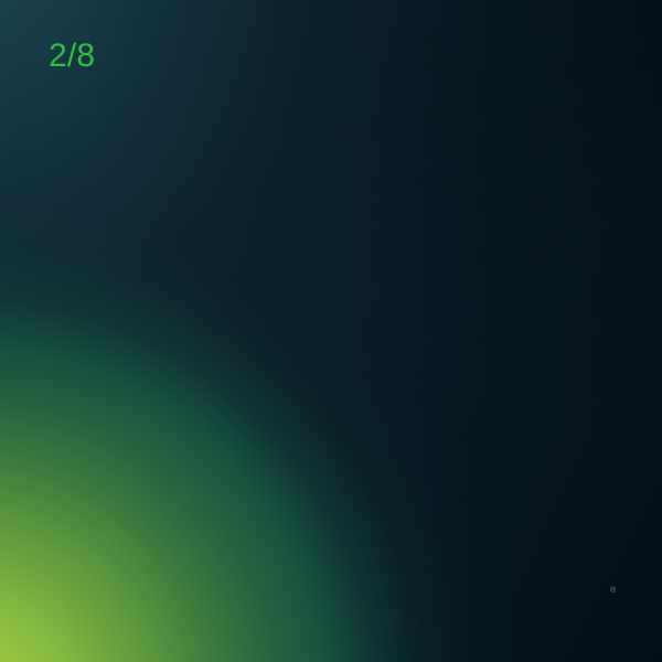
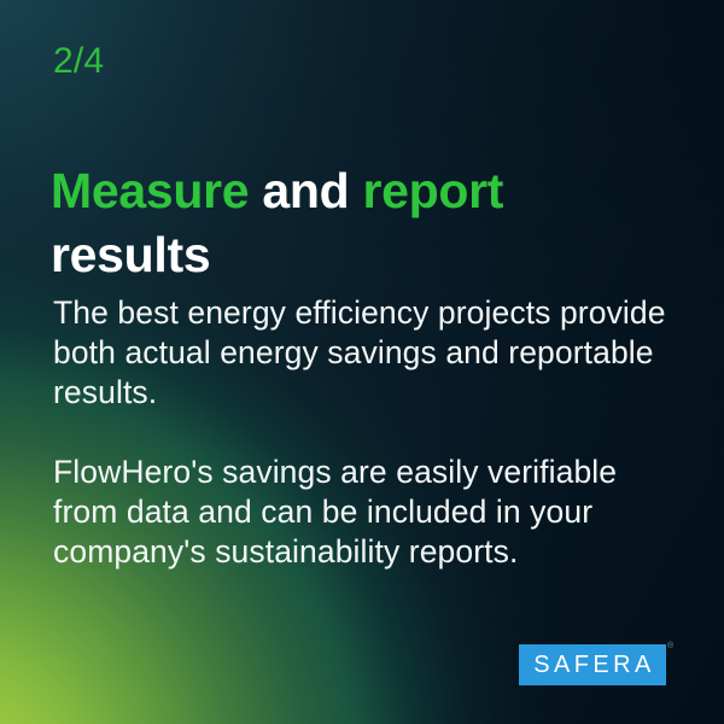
- 2/8
+ 2/4
+ Measure and report results
+ The best energy efficiency projects provide both actual energy savings and reportable results.
+ FlowHero's savings are easily verifiable from data and can be included in your company's sustainability reports.
+ SAFERA
